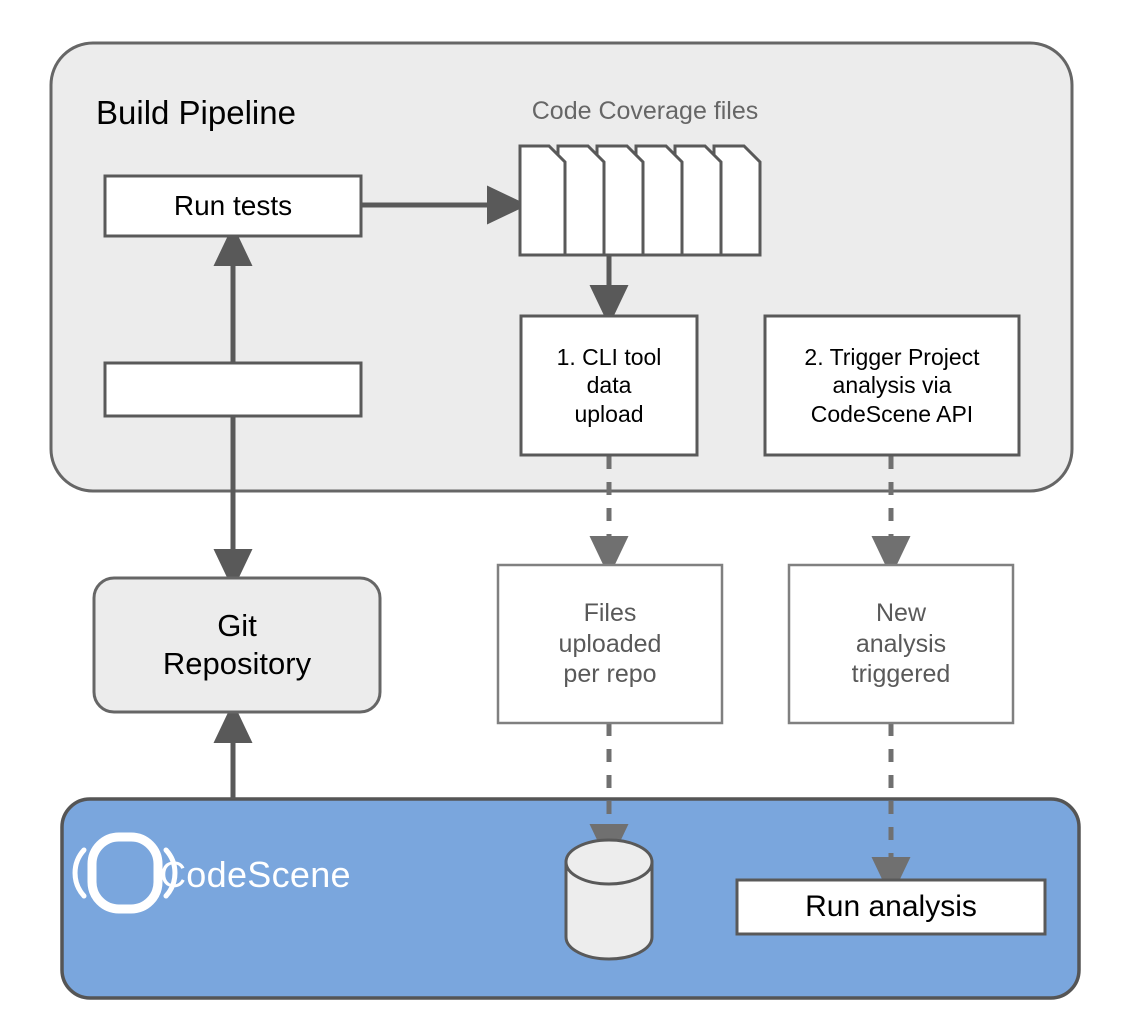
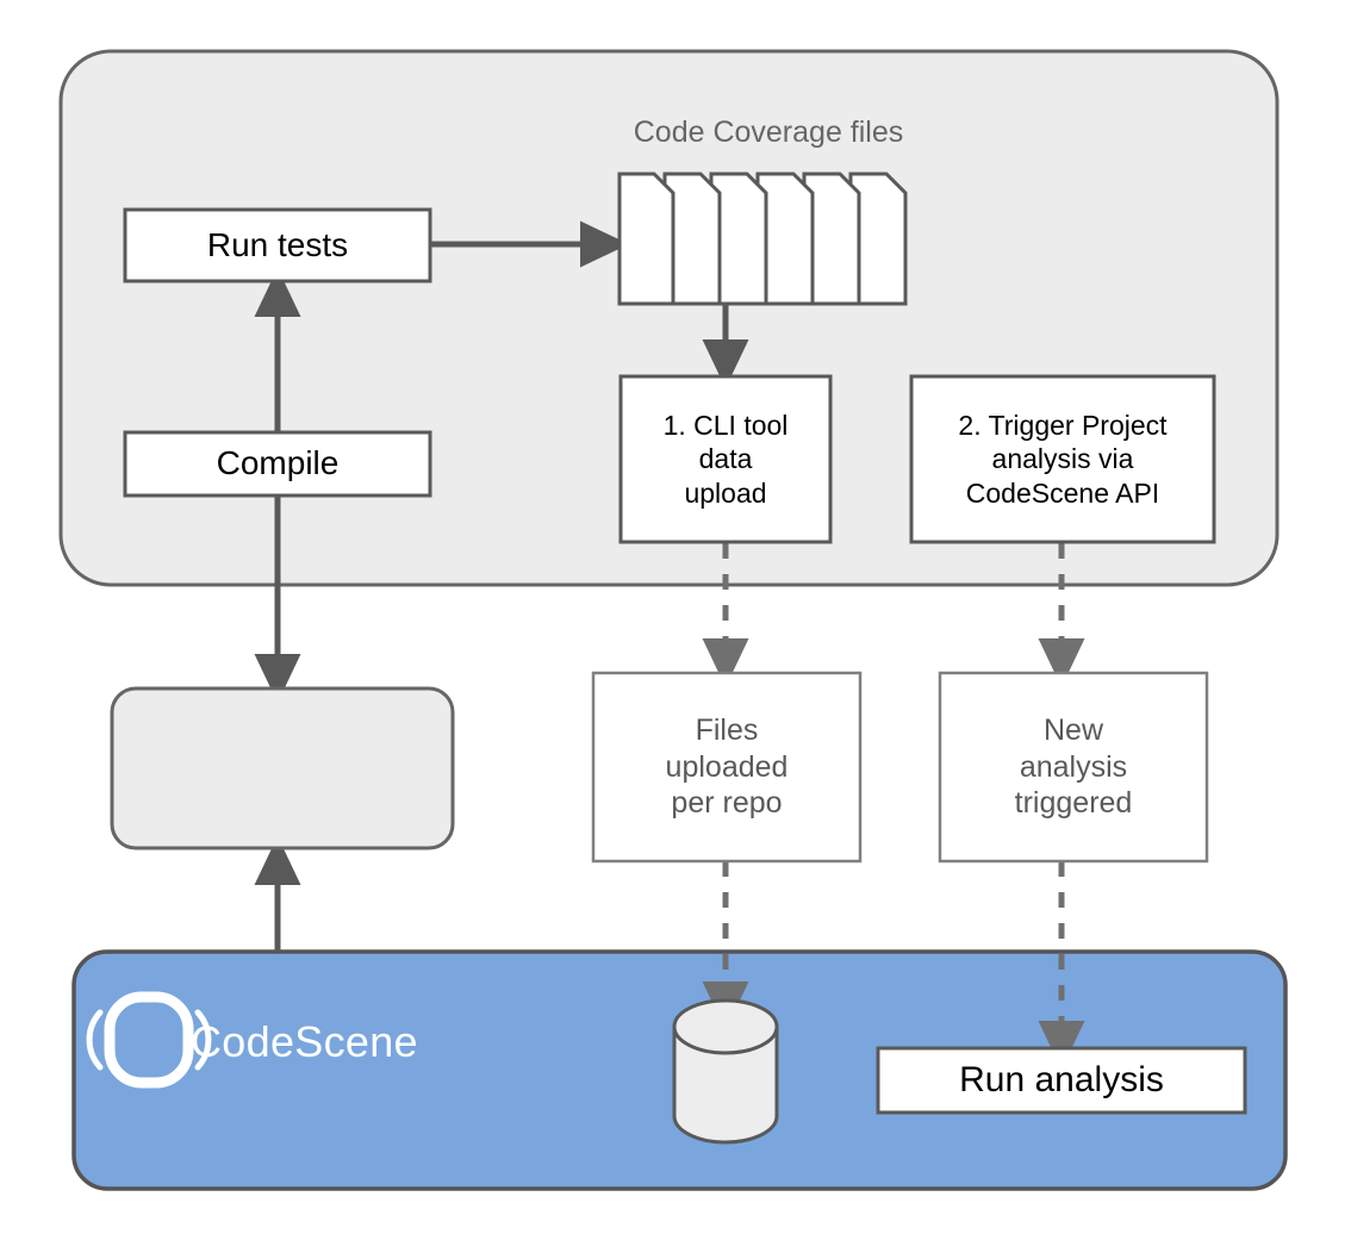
- Build Pipeline
  Code Coverage files
  Run tests
+ Compile
  1. CLI tool
  data
  upload
  2. Trigger Project
  analysis via
  CodeScene API
- Git
- Repository
  Files
  uploaded
  per repo
  New
  analysis
  triggered
  CodeScene
  Run analysis
